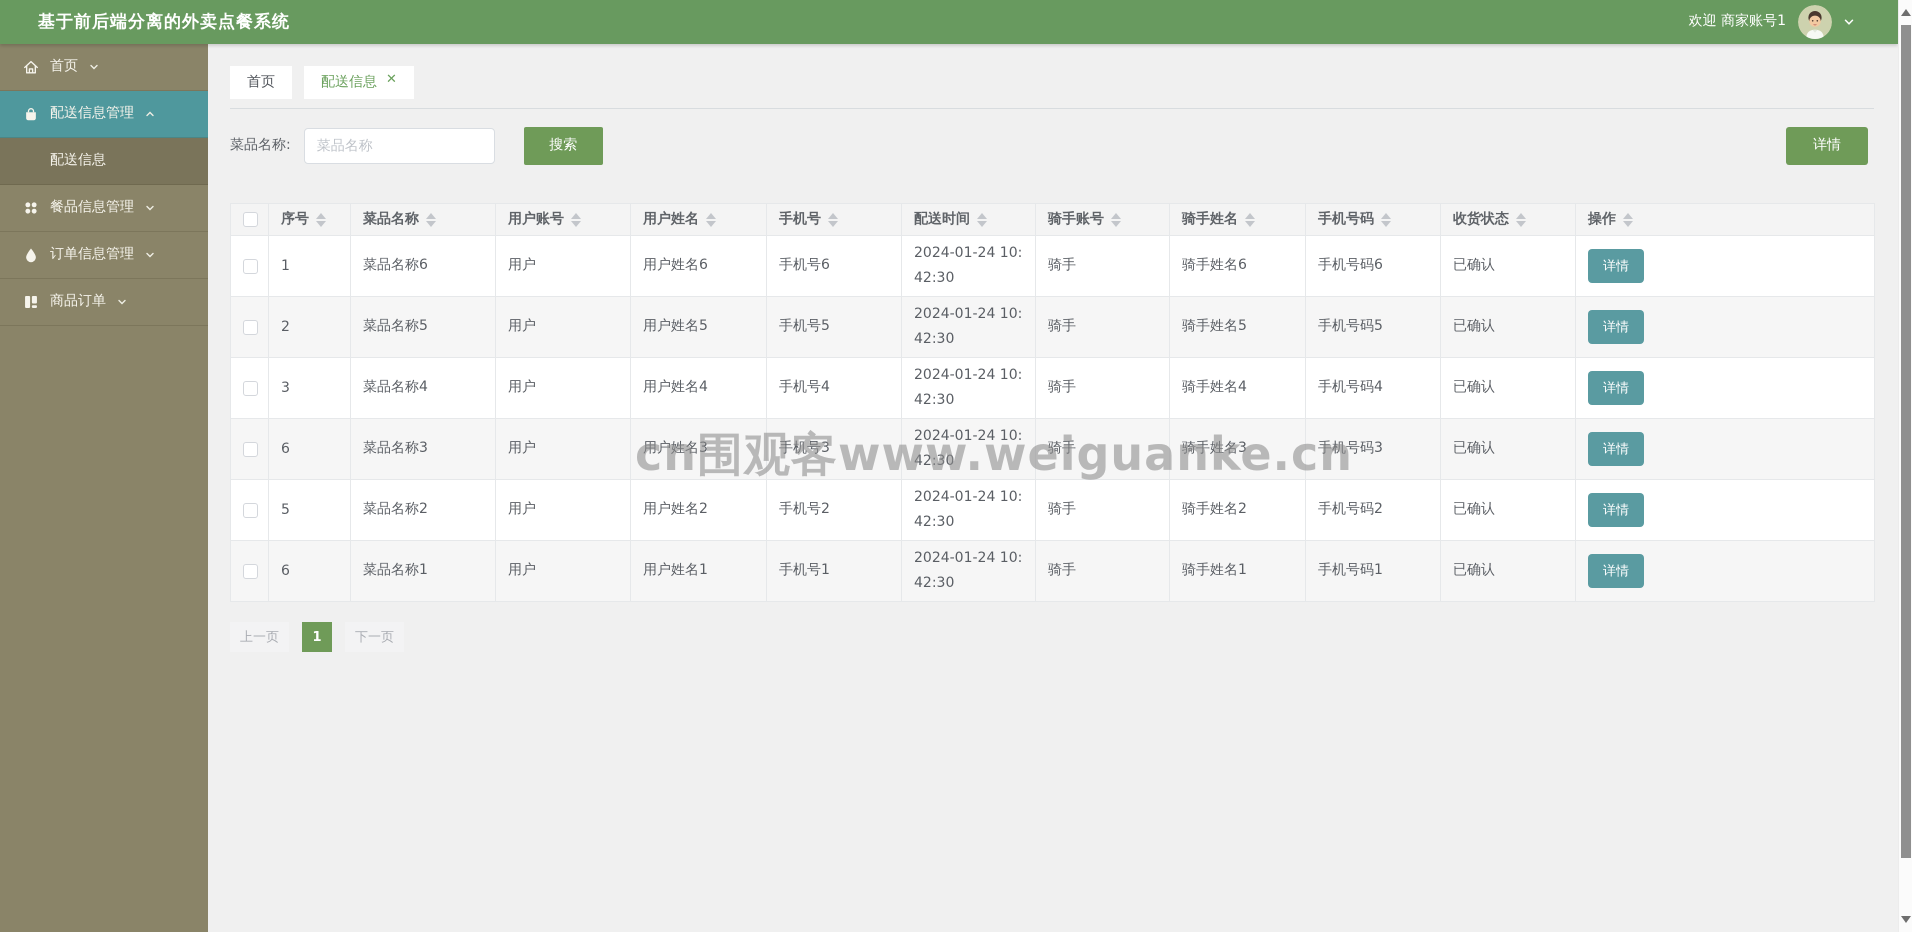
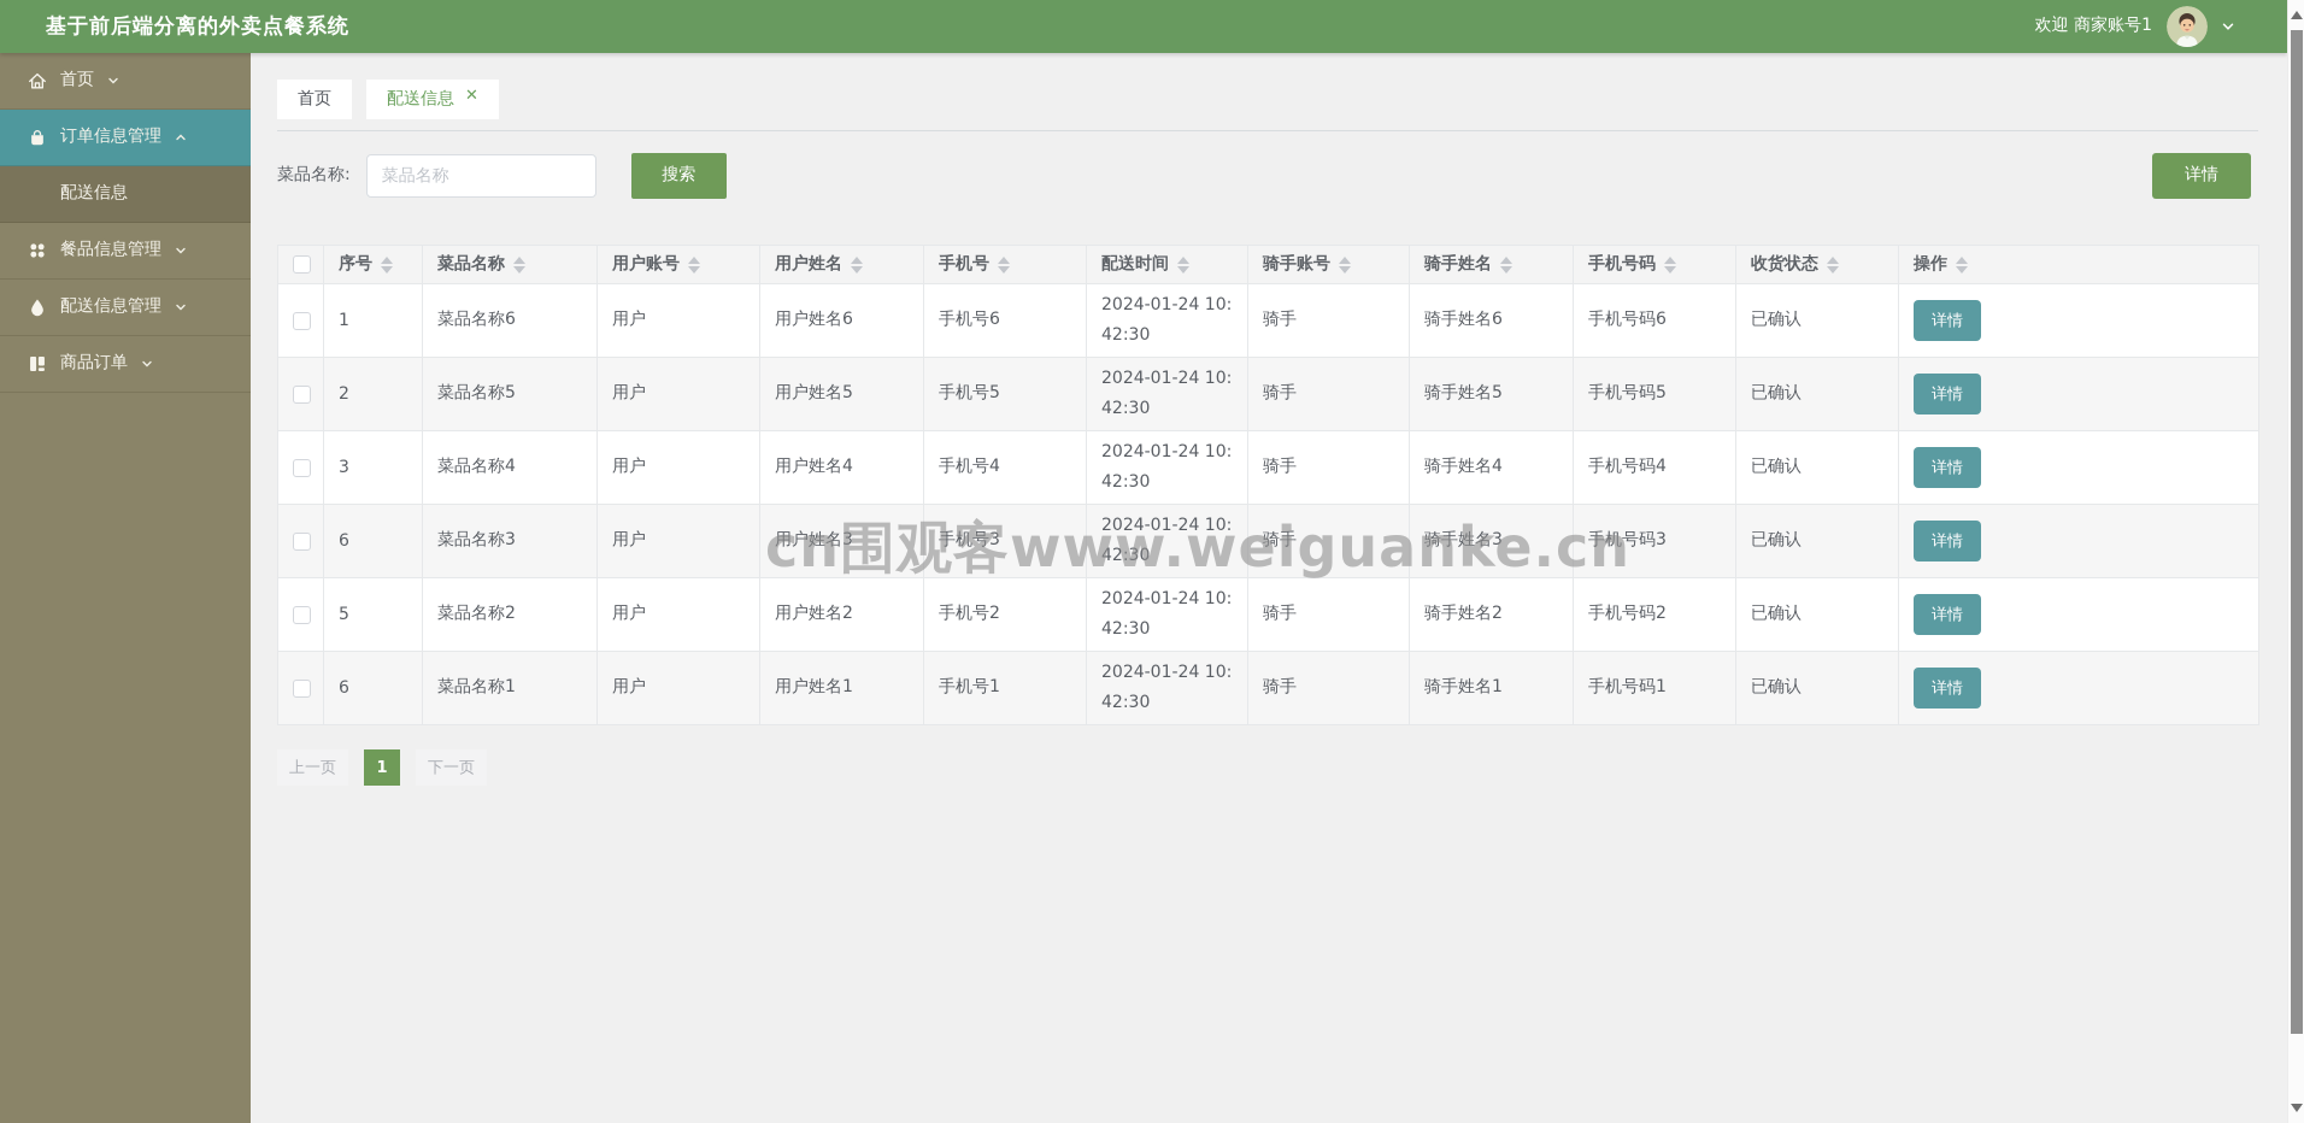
  基于前后端分离的外卖点餐系统
  欢迎 商家账号1
  首页
- 配送信息管理
+ 订单信息管理
  配送信息
  餐品信息管理
- 订单信息管理
+ 配送信息管理
  商品订单
  首页
  配送信息
  ✕
  菜品名称:
  菜品名称
  搜索
  详情
  	序号	菜品名称	用户账号	用户姓名	手机号	配送时间	骑手账号	骑手姓名	手机号码	收货状态	操作
  	1	菜品名称6	用户	用户姓名6	手机号6	2024-01-24 10:42:30	骑手	骑手姓名6	手机号码6	已确认	详情
  	2	菜品名称5	用户	用户姓名5	手机号5	2024-01-24 10:42:30	骑手	骑手姓名5	手机号码5	已确认	详情
  	3	菜品名称4	用户	用户姓名4	手机号4	2024-01-24 10:42:30	骑手	骑手姓名4	手机号码4	已确认	详情
  	6	菜品名称3	用户	用户姓名3	手机号3	2024-01-24 10:42:30	骑手	骑手姓名3	手机号码3	已确认	详情
  	5	菜品名称2	用户	用户姓名2	手机号2	2024-01-24 10:42:30	骑手	骑手姓名2	手机号码2	已确认	详情
  	6	菜品名称1	用户	用户姓名1	手机号1	2024-01-24 10:42:30	骑手	骑手姓名1	手机号码1	已确认	详情
  上一页
  1
  下一页
  cn围观客www.weiguanke.cn
